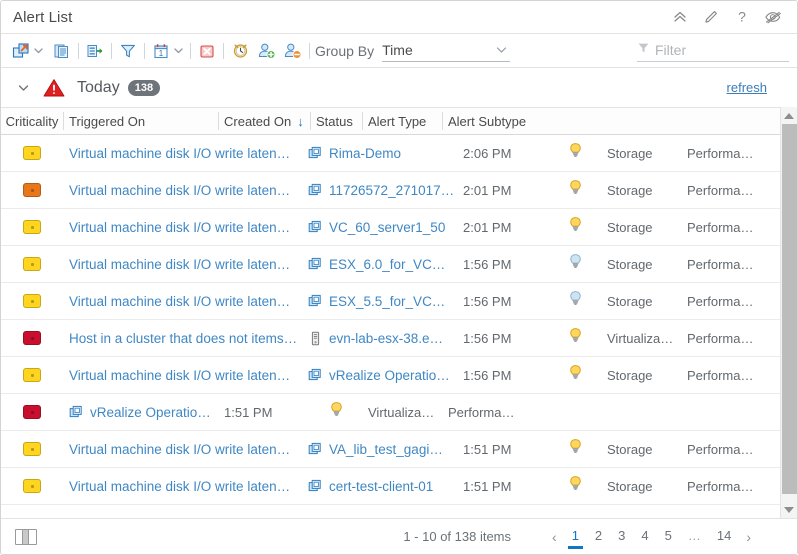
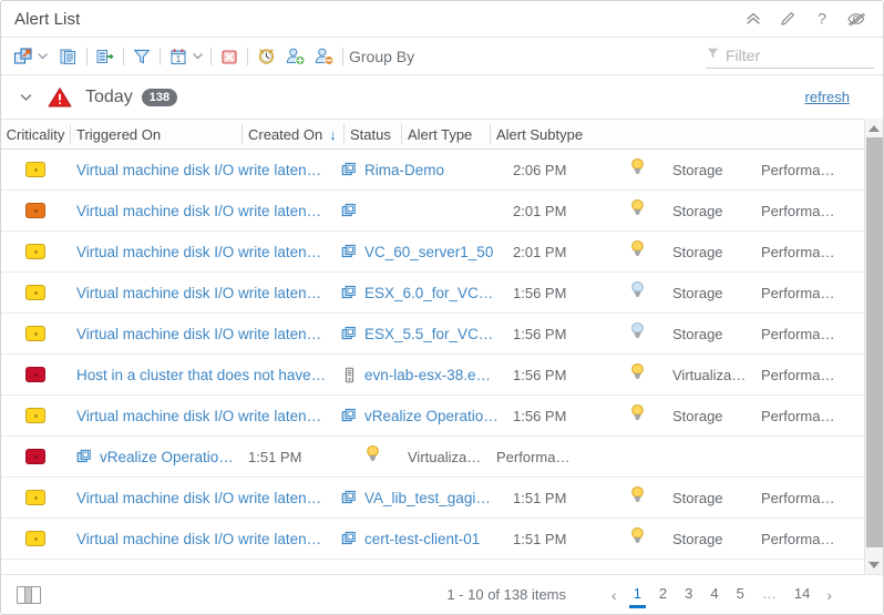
  Alert List
  ?
  1
  Group By
- Time
  Filter
  Today
  138
  refresh
  Criticality
  Triggered On
  Created On
  ↓
  Status
  Alert Type
  Alert Subtype
  Virtual machine disk I/O write laten…
  Rima-Demo
  2:06 PM
  Storage
  Performa…
  Virtual machine disk I/O write laten…
- 11726572_271017…
  2:01 PM
  Storage
  Performa…
  Virtual machine disk I/O write laten…
  VC_60_server1_50
  2:01 PM
  Storage
  Performa…
  Virtual machine disk I/O write laten…
  ESX_6.0_for_VC…
  1:56 PM
  Storage
  Performa…
  Virtual machine disk I/O write laten…
  ESX_5.5_for_VC…
  1:56 PM
  Storage
  Performa…
- Host in a cluster that does not items…
+ Host in a cluster that does not have…
  evn-lab-esx-38.e…
  1:56 PM
  Virtualiza…
  Performa…
  Virtual machine disk I/O write laten…
  vRealize Operatio…
  1:56 PM
  Storage
  Performa…
  vRealize Operatio…
  1:51 PM
  Virtualiza…
  Performa…
  Virtual machine disk I/O write laten…
  VA_lib_test_gagi…
  1:51 PM
  Storage
  Performa…
  Virtual machine disk I/O write laten…
  cert-test-client-01
  1:51 PM
  Storage
  Performa…
  1 - 10 of 138 items
  ‹
  1
  2
  3
  4
  5
  …
  14
  ›
